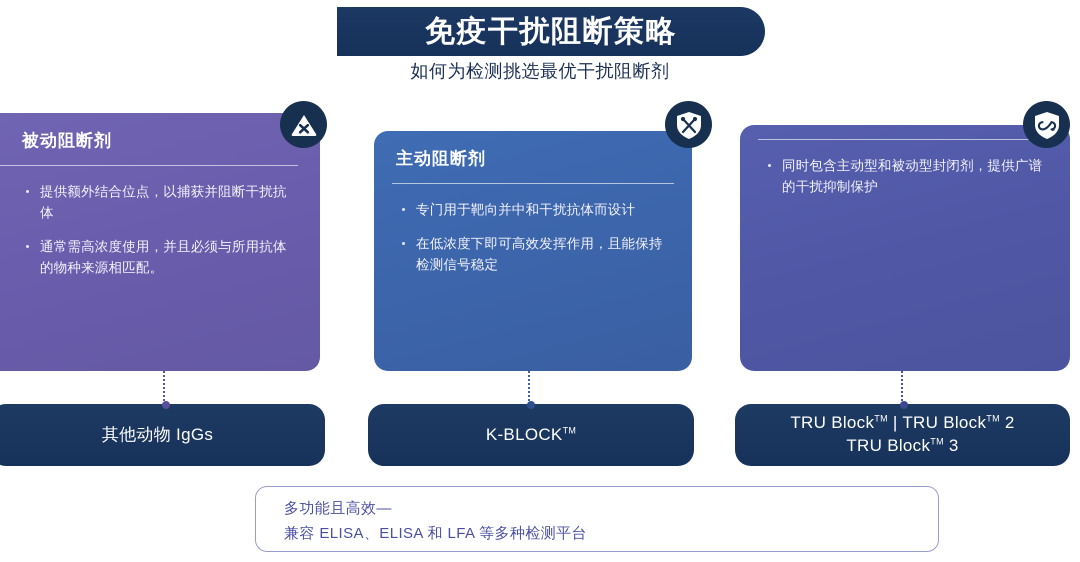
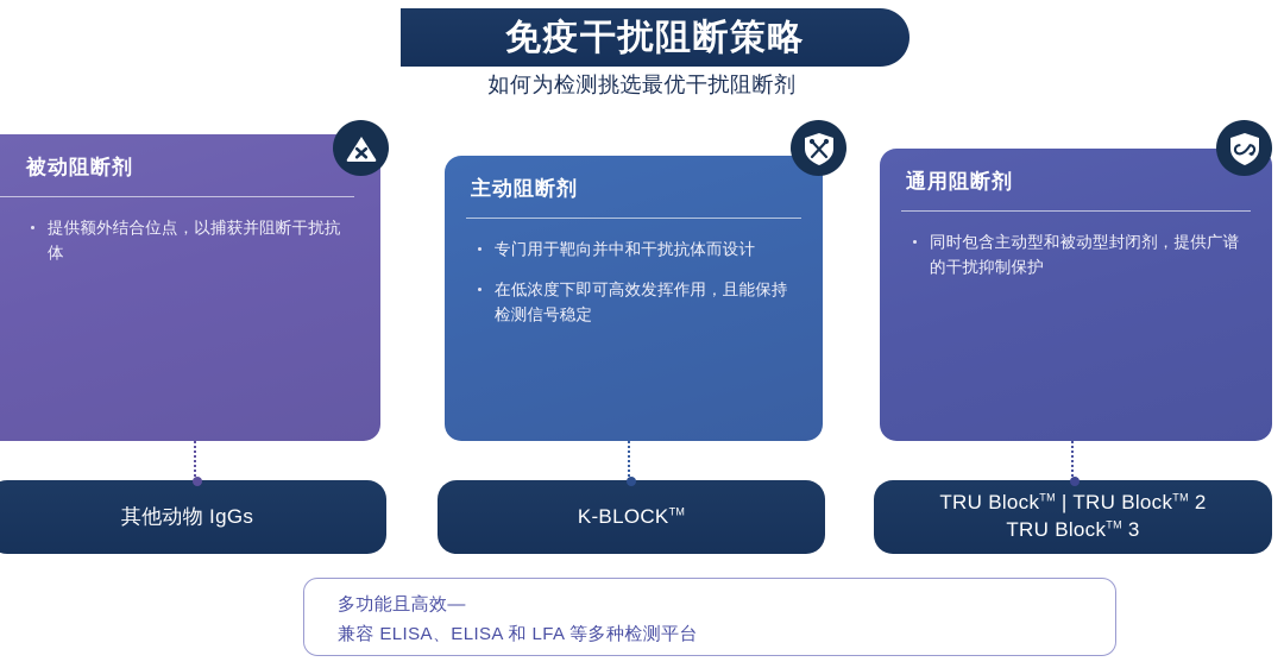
  免疫干扰阻断策略
  如何为检测挑选最优干扰阻断剂
  被动阻断剂
  提供额外结合位点，以捕获并阻断干扰抗体
- 通常需高浓度使用，并且必须与所用抗体的物种来源相匹配。
  主动阻断剂
  专门用于靶向并中和干扰抗体而设计
  在低浓度下即可高效发挥作用，且能保持检测信号稳定
+ 通用阻断剂
  同时包含主动型和被动型封闭剂，提供广谱的干扰抑制保护
  其他动物 IgGs
  K-BLOCKTM
  TRU BlockTM | TRU BlockTM 2
  TRU BlockTM 3
  多功能且高效—
  兼容 ELISA、ELISA 和 LFA 等多种检测平台
